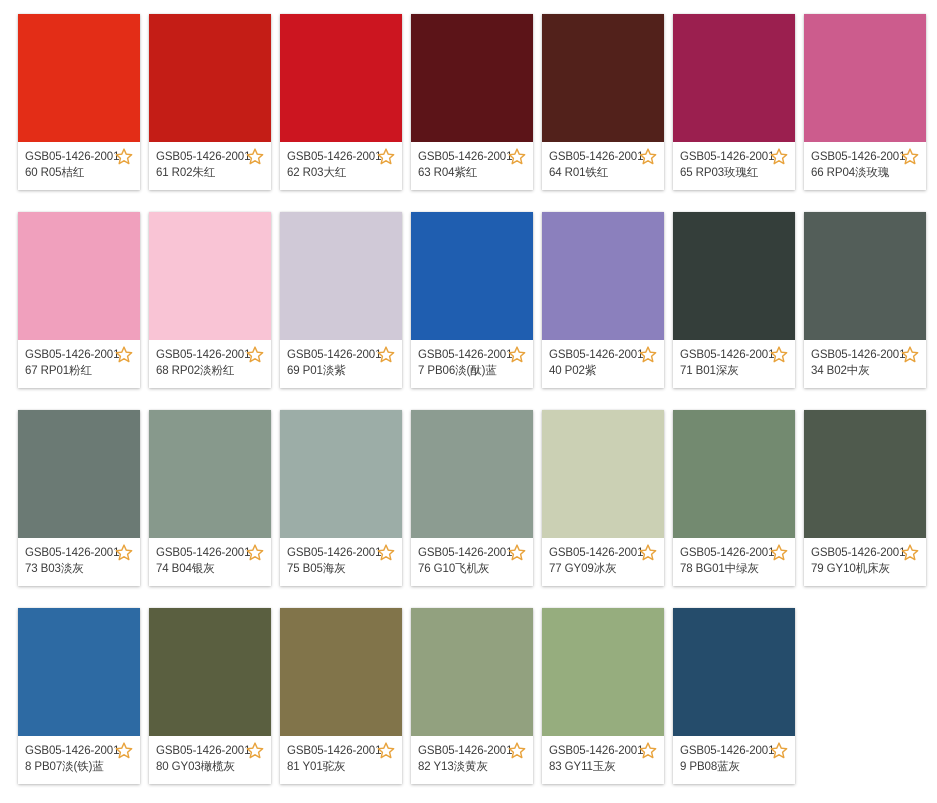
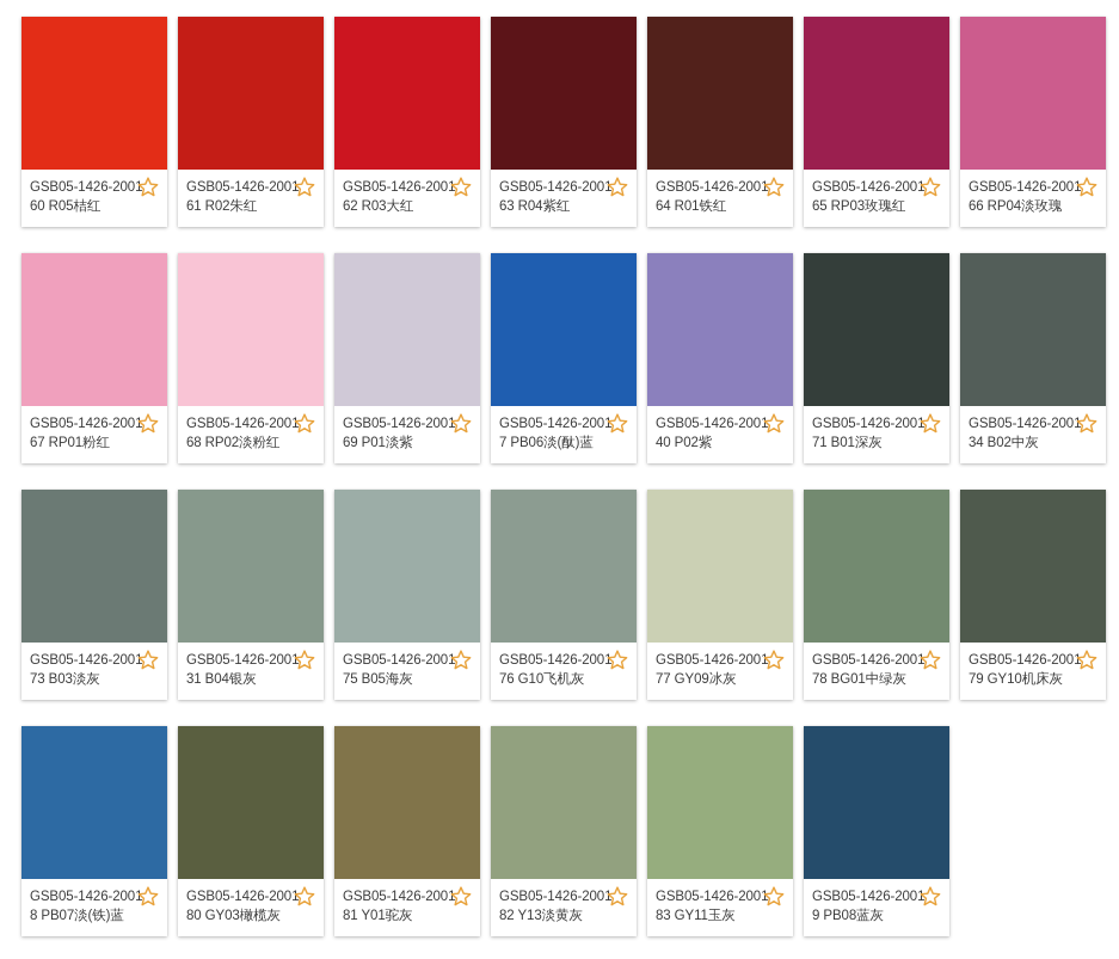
  GSB05-1426-2001
  60 R05桔红
  GSB05-1426-2001
  61 R02朱红
  GSB05-1426-2001
  62 R03大红
  GSB05-1426-2001
  63 R04紫红
  GSB05-1426-2001
  64 R01铁红
  GSB05-1426-2001
  65 RP03玫瑰红
  GSB05-1426-2001
  66 RP04淡玫瑰
  GSB05-1426-2001
  67 RP01粉红
  GSB05-1426-2001
  68 RP02淡粉红
  GSB05-1426-2001
  69 P01淡紫
  GSB05-1426-2001
  7 PB06淡(酞)蓝
  GSB05-1426-2001
  40 P02紫
  GSB05-1426-2001
  71 B01深灰
  GSB05-1426-2001
  34 B02中灰
  GSB05-1426-2001
  73 B03淡灰
  GSB05-1426-2001
- 74 B04银灰
+ 31 B04银灰
  GSB05-1426-2001
  75 B05海灰
  GSB05-1426-2001
  76 G10飞机灰
  GSB05-1426-2001
  77 GY09冰灰
  GSB05-1426-2001
  78 BG01中绿灰
  GSB05-1426-2001
  79 GY10机床灰
  GSB05-1426-2001
  8 PB07淡(铁)蓝
  GSB05-1426-2001
  80 GY03橄榄灰
  GSB05-1426-2001
  81 Y01驼灰
  GSB05-1426-2001
  82 Y13淡黄灰
  GSB05-1426-2001
  83 GY11玉灰
  GSB05-1426-2001
  9 PB08蓝灰
